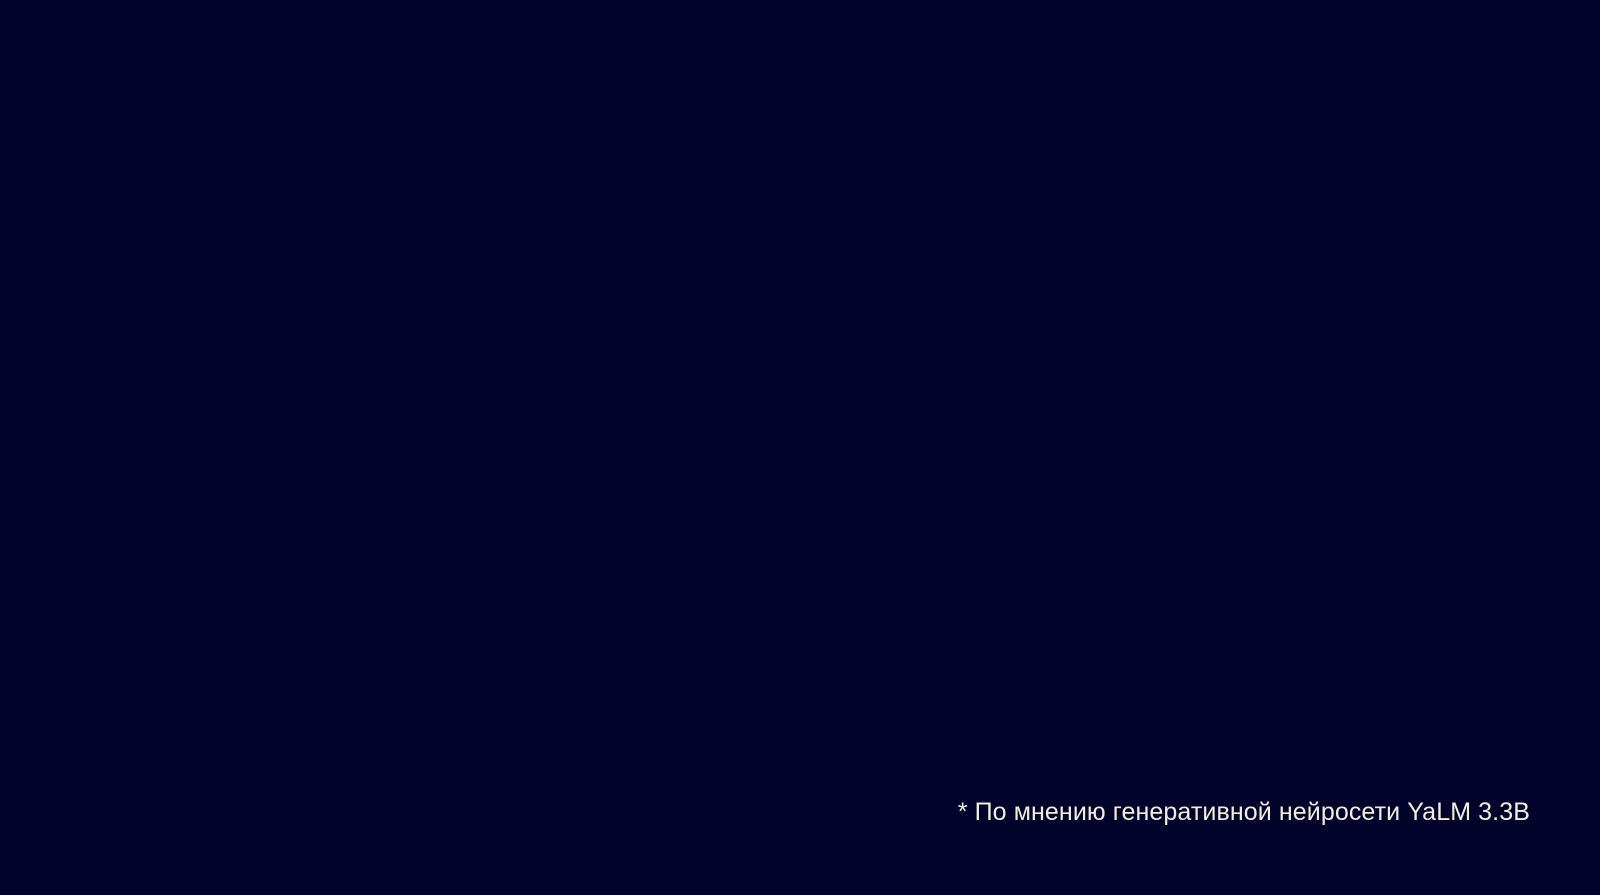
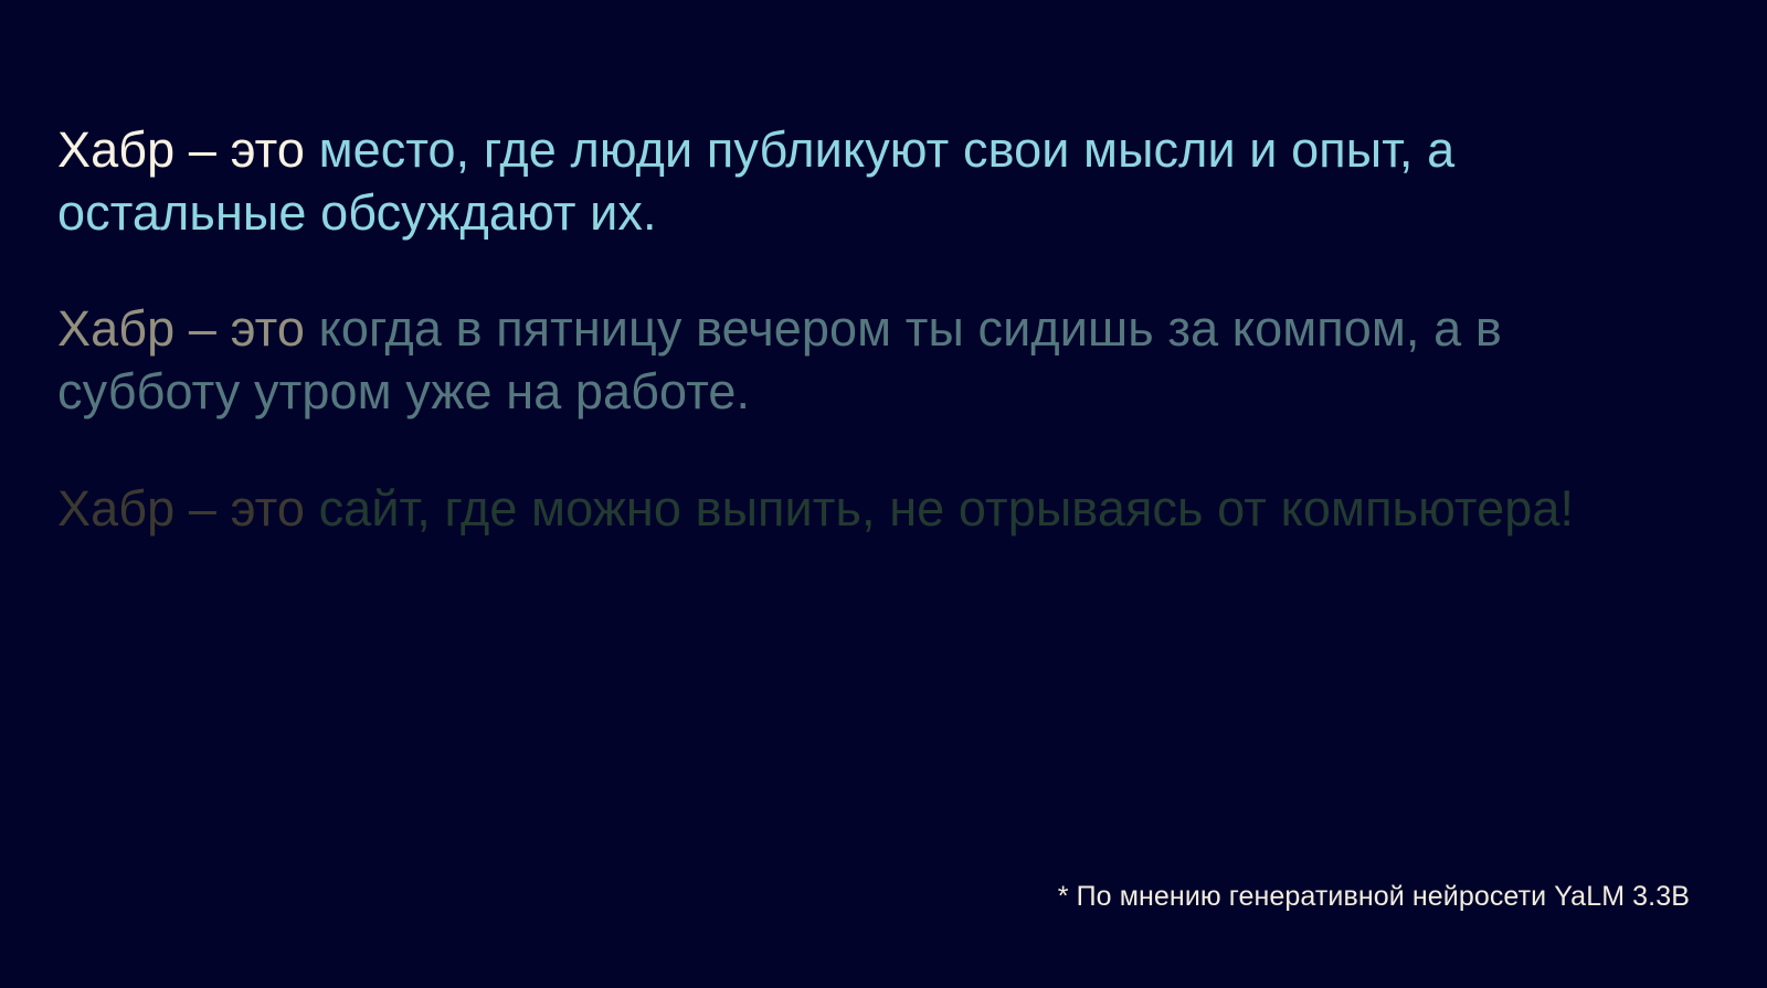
+ Хабр – это место, где люди публикуют свои мысли и опыт, а остальные обсуждают их.
+ Хабр – это когда в пятницу вечером ты сидишь за компом, а в субботу утром уже на работе.
+ Хабр – это сайт, где можно выпить, не отрываясь от компьютера!
  * По мнению генеративной нейросети YaLM 3.3B
